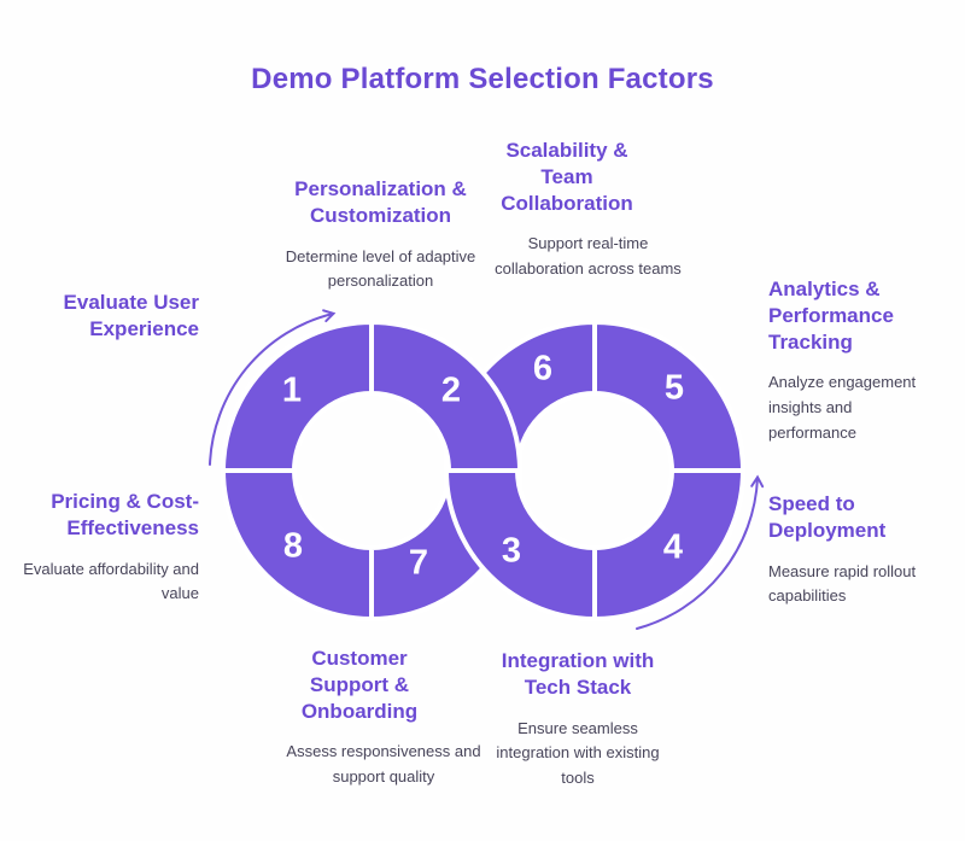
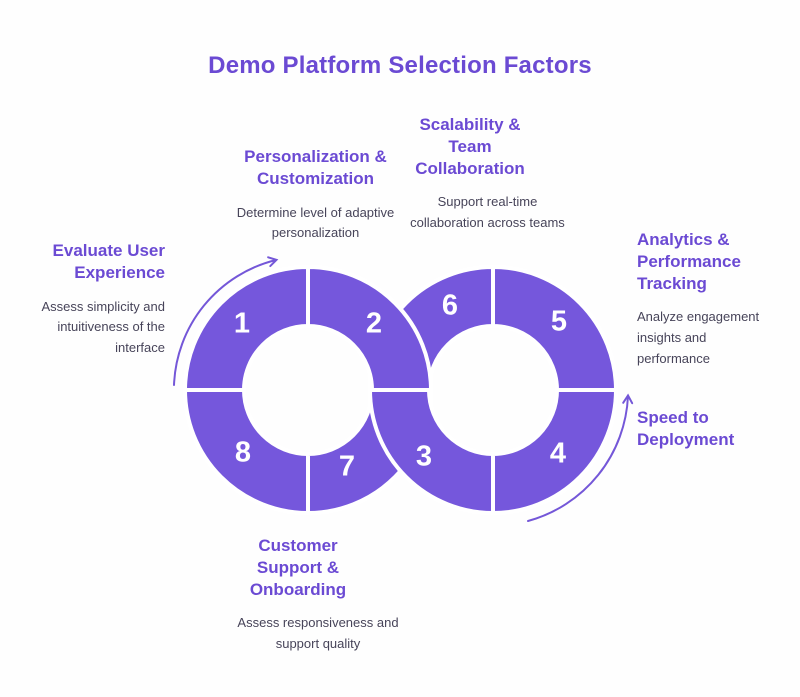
  Demo Platform Selection Factors
  1
  2
  3
  4
  5
  6
  7
  8
  Evaluate User Experience
+ Assess simplicity and intuitiveness of the interface
  Personalization & Customization
  Determine level of adaptive personalization
  Scalability & Team Collaboration
  Support real-time collaboration across teams
  Analytics & Performance Tracking
  Analyze engagement insights and performance
  Speed to Deployment
- Measure rapid rollout capabilities
- Integration with Tech Stack
- Ensure seamless integration with existing tools
  Customer Support & Onboarding
  Assess responsiveness and support quality
- Pricing & Cost-Effectiveness
- Evaluate affordability and value
